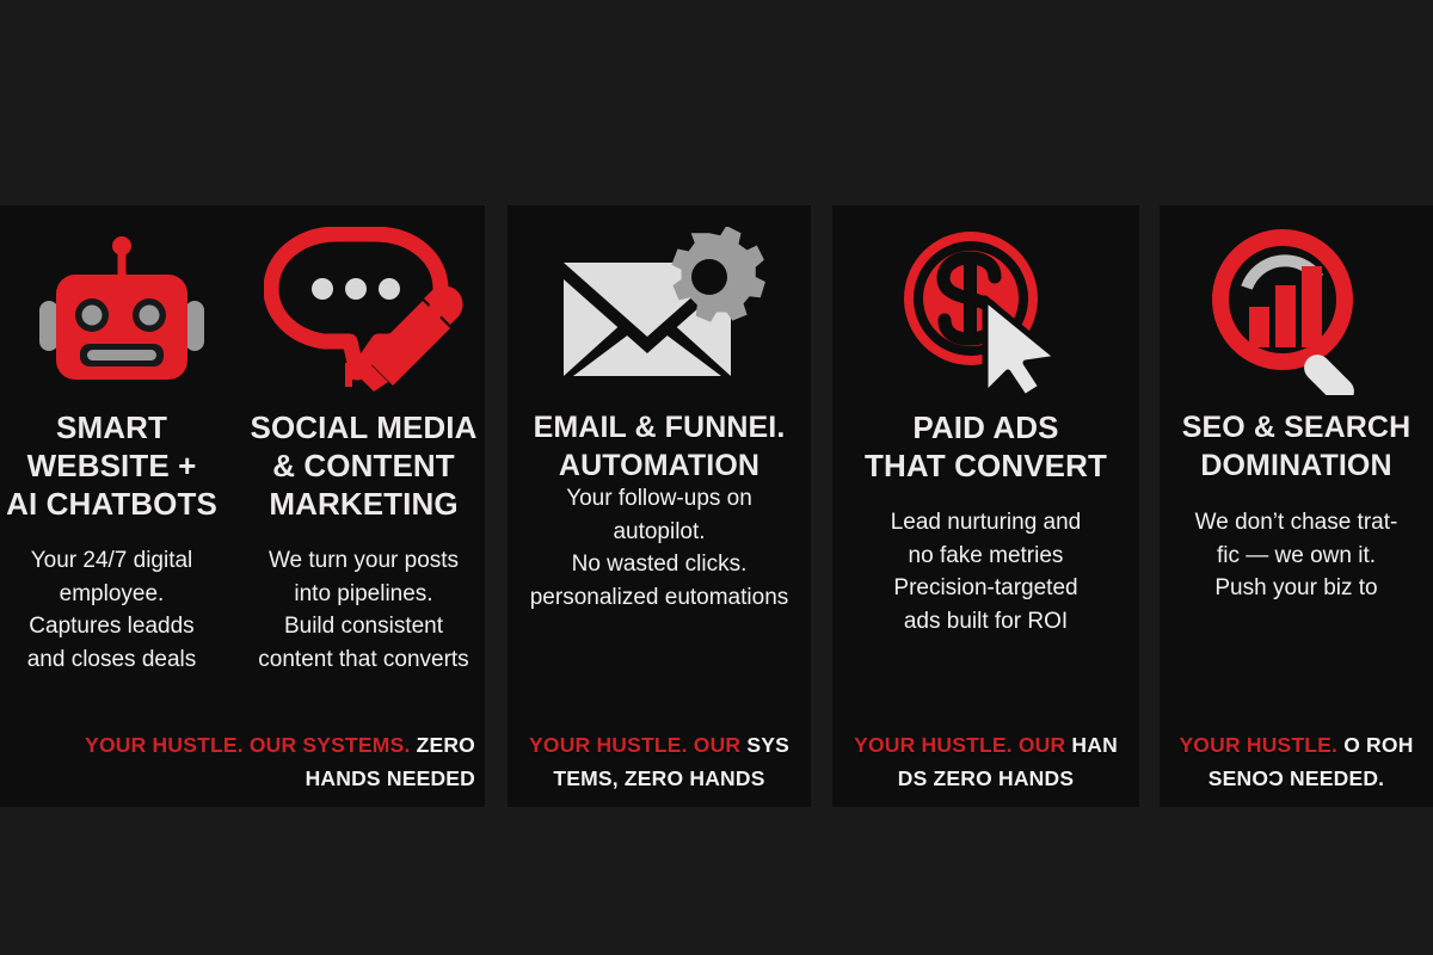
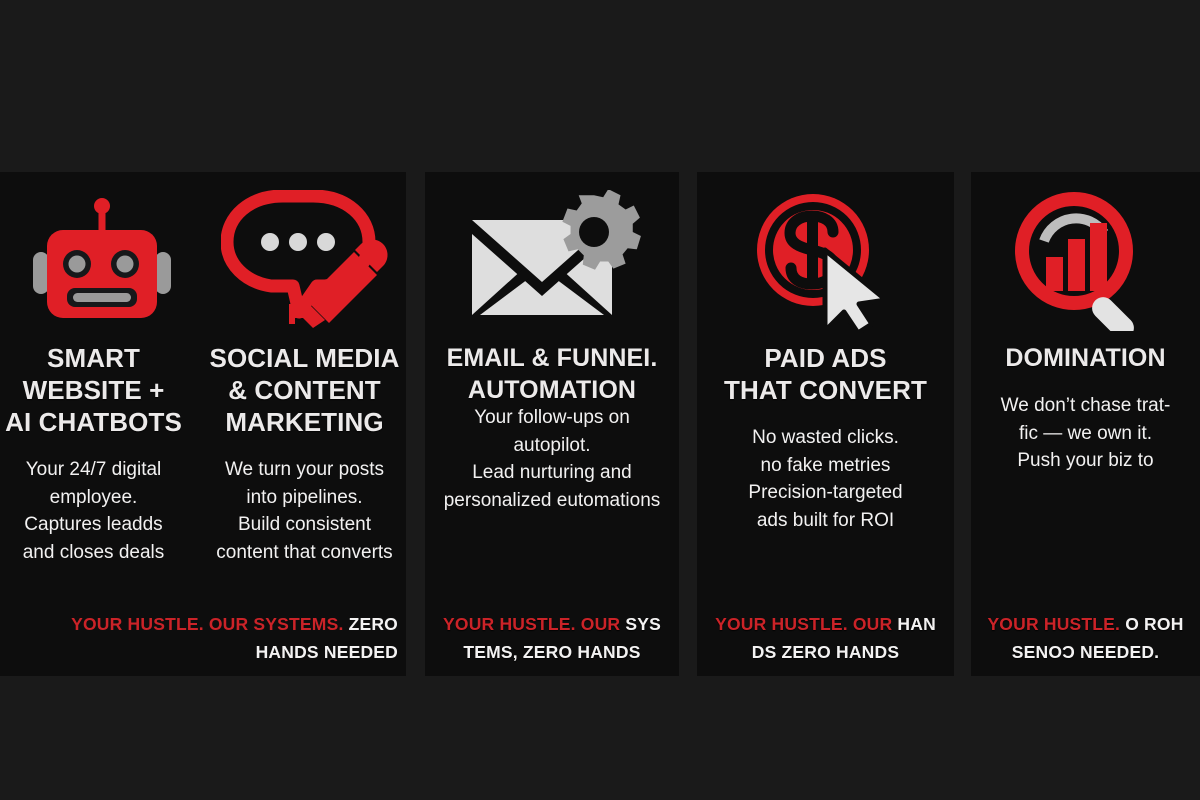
  SMART
  WEBSITE +
  AI CHATBOTS
  Your 24/7 digital
  employee.
  Captures leadds
  and closes deals
  SOCIAL MEDIA
  & CONTENT
  MARKETING
  We turn your posts
  into pipelines.
  Build consistent
  content that converts
  YOUR HUSTLE. OUR SYSTEMS. ZERO
  HANDS NEEDED
  EMAIL & FUNNEI.
  AUTOMATION
  Your follow-ups on
  autopilot.
- No wasted clicks.
+ Lead nurturing and
  personalized eutomations
  YOUR HUSTLE. OUR SYS
  TEMS, ZERO HANDS
  PAID ADS
  THAT CONVERT
- Lead nurturing and
+ No wasted clicks.
  no fake metries
  Precision-targeted
  ads built for ROI
  YOUR HUSTLE. OUR HAN
  DS ZERO HANDS
- SEO & SEARCH
  DOMINATION
  We don’t chase trat-
  fic — we own it.
  Push your biz to
  YOUR HUSTLE. O ROH
  SENOƆ NEEDED.
